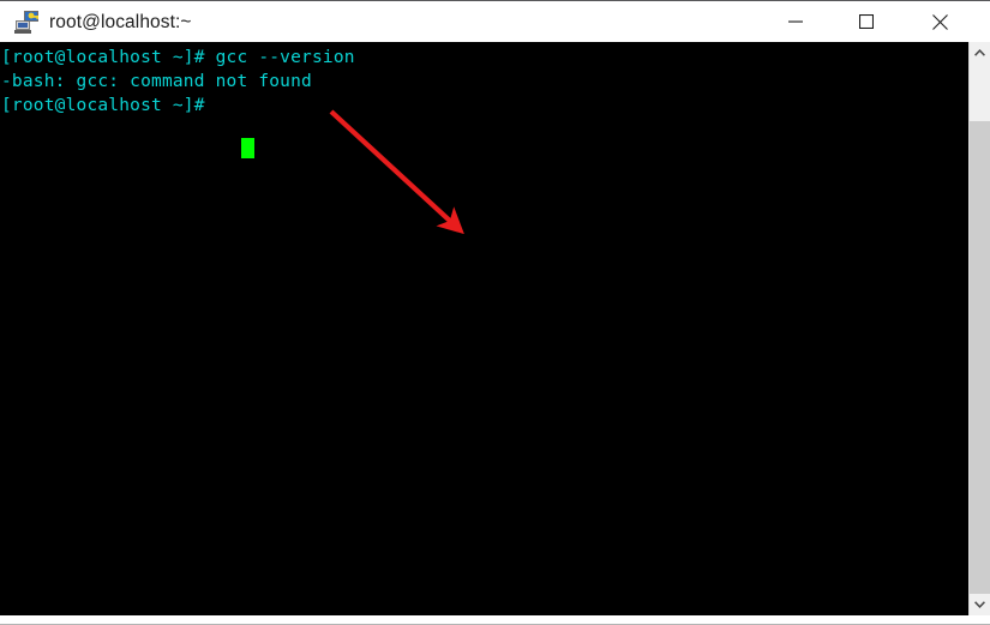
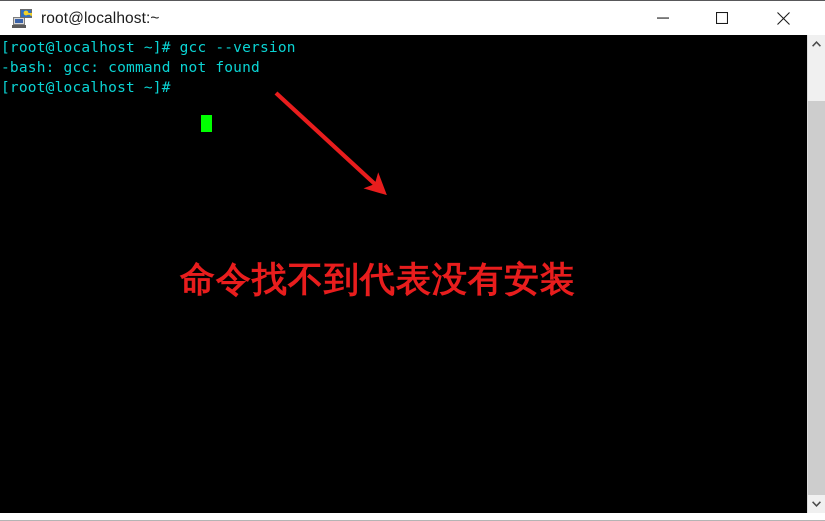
  root@localhost:~
  [root@localhost ~]# gcc --version
  -bash: gcc: command not found
  [root@localhost ~]#
+ 命令找不到代表没有安装
